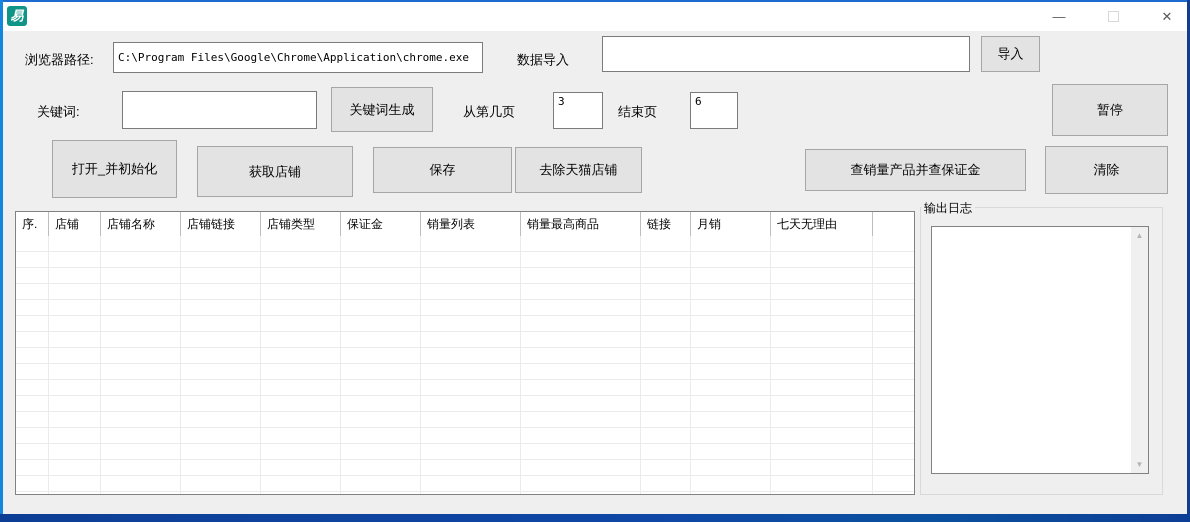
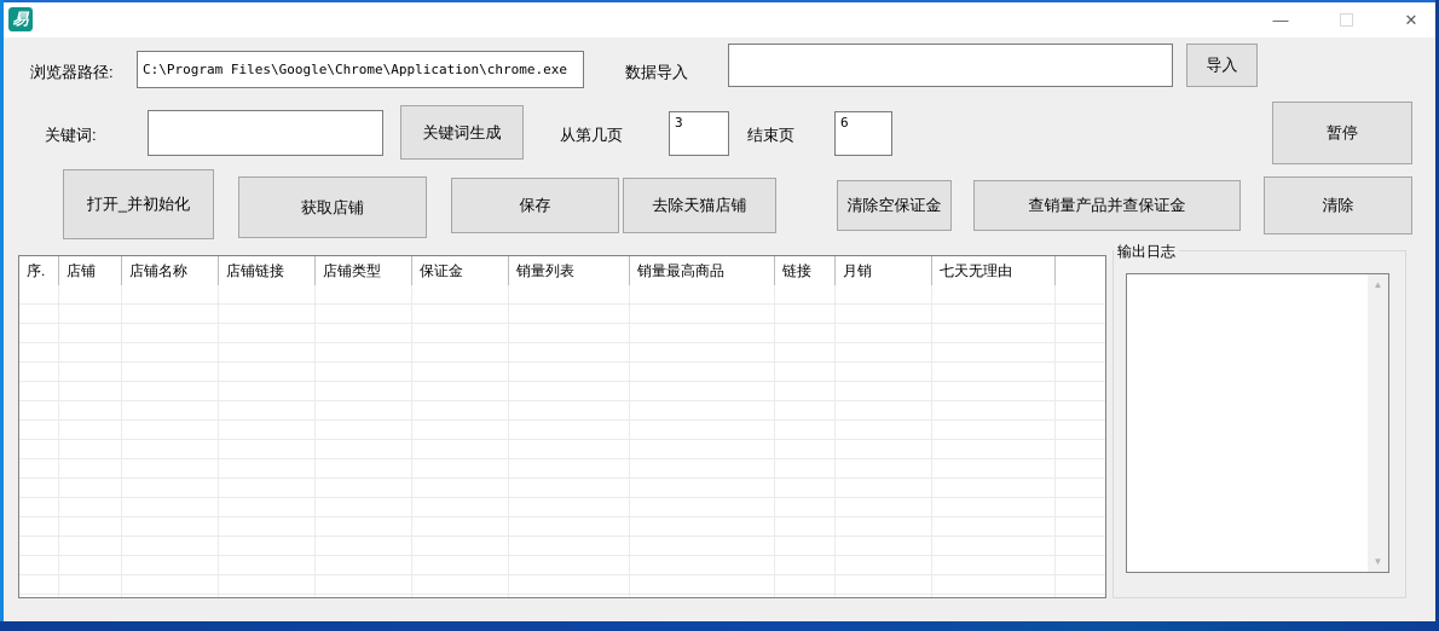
  易
  —
  ✕
  浏览器路径:
  C:\Program Files\Google\Chrome\Application\chrome.exe
  数据导入
  导入
  关键词:
  关键词生成
  从第几页
  3
  结束页
  6
  暂停
  打开_并初始化
  获取店铺
  保存
  去除天猫店铺
+ 清除空保证金
  查销量产品并查保证金
  清除
  序.
  店铺
  店铺名称
  店铺链接
  店铺类型
  保证金
  销量列表
  销量最高商品
  链接
  月销
  七天无理由
  输出日志
  ▲
  ▼
